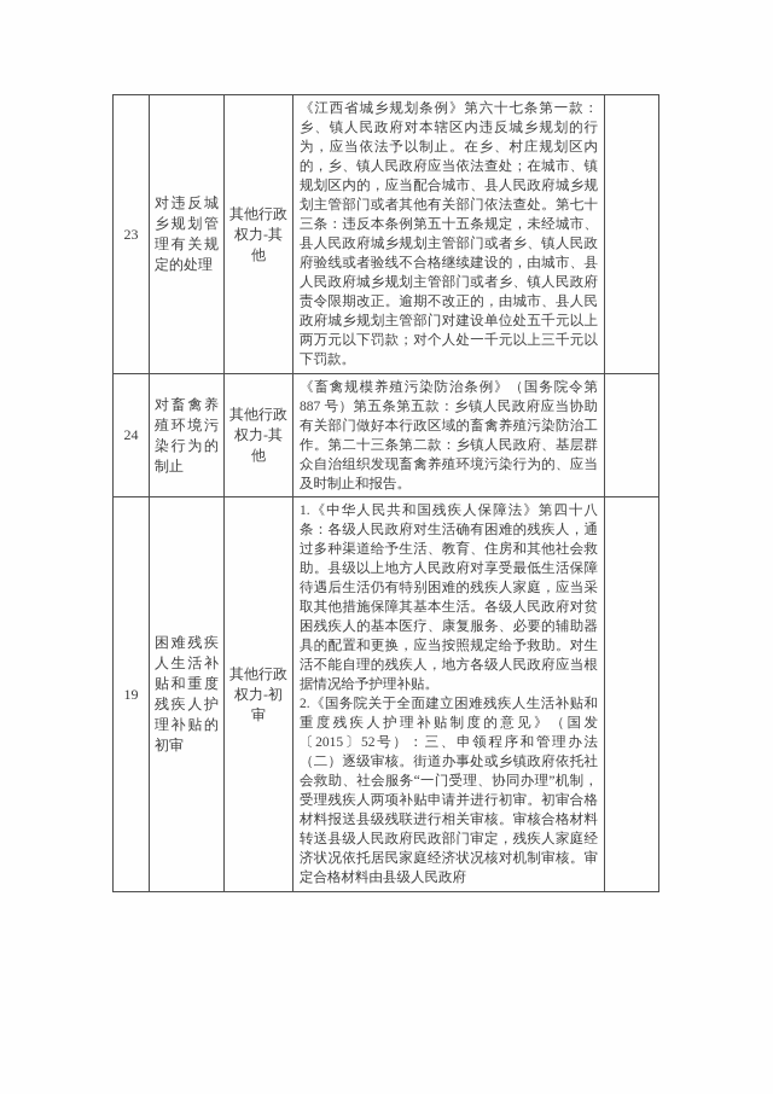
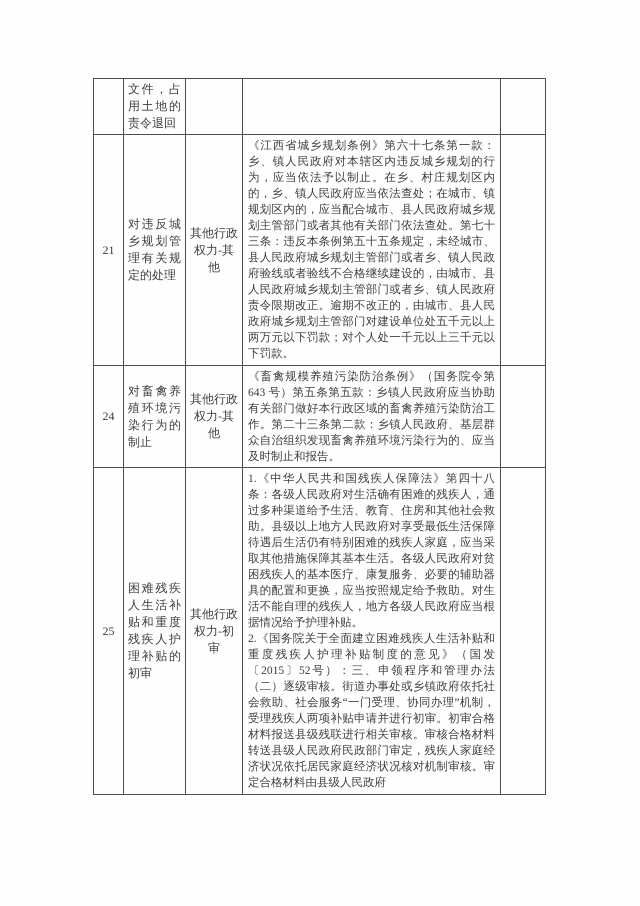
+ 	文件，占用土地的责令退回
- 23	对违反城乡规划管理有关规定的处理	其他行政权力-其他	《江西省城乡规划条例》第六十七条第一款：乡、镇人民政府对本辖区内违反城乡规划的行为，应当依法予以制止。在乡、村庄规划区内的，乡、镇人民政府应当依法查处；在城市、镇规划区内的，应当配合城市、县人民政府城乡规划主管部门或者其他有关部门依法查处。第七十三条：违反本条例第五十五条规定，未经城市、县人民政府城乡规划主管部门或者乡、镇人民政府验线或者验线不合格继续建设的，由城市、县人民政府城乡规划主管部门或者乡、镇人民政府责令限期改正。逾期不改正的，由城市、县人民政府城乡规划主管部门对建设单位处五千元以上两万元以下罚款；对个人处一千元以上三千元以下罚款。
+ 21	对违反城乡规划管理有关规定的处理	其他行政权力-其他	《江西省城乡规划条例》第六十七条第一款：乡、镇人民政府对本辖区内违反城乡规划的行为，应当依法予以制止。在乡、村庄规划区内的，乡、镇人民政府应当依法查处；在城市、镇规划区内的，应当配合城市、县人民政府城乡规划主管部门或者其他有关部门依法查处。第七十三条：违反本条例第五十五条规定，未经城市、县人民政府城乡规划主管部门或者乡、镇人民政府验线或者验线不合格继续建设的，由城市、县人民政府城乡规划主管部门或者乡、镇人民政府责令限期改正。逾期不改正的，由城市、县人民政府城乡规划主管部门对建设单位处五千元以上两万元以下罚款；对个人处一千元以上三千元以下罚款。
- 24	对畜禽养殖环境污染行为的制止	其他行政权力-其他	《畜禽规模养殖污染防治条例》（国务院令第 887 号）第五条第五款：乡镇人民政府应当协助有关部门做好本行政区域的畜禽养殖污染防治工作。第二十三条第二款：乡镇人民政府、基层群众自治组织发现畜禽养殖环境污染行为的、应当及时制止和报告。
+ 24	对畜禽养殖环境污染行为的制止	其他行政权力-其他	《畜禽规模养殖污染防治条例》（国务院令第 643 号）第五条第五款：乡镇人民政府应当协助有关部门做好本行政区域的畜禽养殖污染防治工作。第二十三条第二款：乡镇人民政府、基层群众自治组织发现畜禽养殖环境污染行为的、应当及时制止和报告。
- 19	困难残疾人生活补贴和重度残疾人护理补贴的初审	其他行政权力-初审	1.《中华人民共和国残疾人保障法》第四十八条：各级人民政府对生活确有困难的残疾人，通过多种渠道给予生活、教育、住房和其他社会救助。县级以上地方人民政府对享受最低生活保障待遇后生活仍有特别困难的残疾人家庭，应当采取其他措施保障其基本生活。各级人民政府对贫困残疾人的基本医疗、康复服务、必要的辅助器具的配置和更换，应当按照规定给予救助。对生活不能自理的残疾人，地方各级人民政府应当根据情况给予护理补贴。 2.《国务院关于全面建立困难残疾人生活补贴和重度残疾人护理补贴制度的意见》（国发〔2015〕52号）：三、申领程序和管理办法（二）逐级审核。街道办事处或乡镇政府依托社会救助、社会服务“一门受理、协同办理”机制，受理残疾人两项补贴申请并进行初审。初审合格材料报送县级残联进行相关审核。审核合格材料转送县级人民政府民政部门审定，残疾人家庭经济状况依托居民家庭经济状况核对机制审核。审定合格材料由县级人民政府
+ 25	困难残疾人生活补贴和重度残疾人护理补贴的初审	其他行政权力-初审	1.《中华人民共和国残疾人保障法》第四十八条：各级人民政府对生活确有困难的残疾人，通过多种渠道给予生活、教育、住房和其他社会救助。县级以上地方人民政府对享受最低生活保障待遇后生活仍有特别困难的残疾人家庭，应当采取其他措施保障其基本生活。各级人民政府对贫困残疾人的基本医疗、康复服务、必要的辅助器具的配置和更换，应当按照规定给予救助。对生活不能自理的残疾人，地方各级人民政府应当根据情况给予护理补贴。 2.《国务院关于全面建立困难残疾人生活补贴和重度残疾人护理补贴制度的意见》（国发〔2015〕52号）：三、申领程序和管理办法（二）逐级审核。街道办事处或乡镇政府依托社会救助、社会服务“一门受理、协同办理”机制，受理残疾人两项补贴申请并进行初审。初审合格材料报送县级残联进行相关审核。审核合格材料转送县级人民政府民政部门审定，残疾人家庭经济状况依托居民家庭经济状况核对机制审核。审定合格材料由县级人民政府
